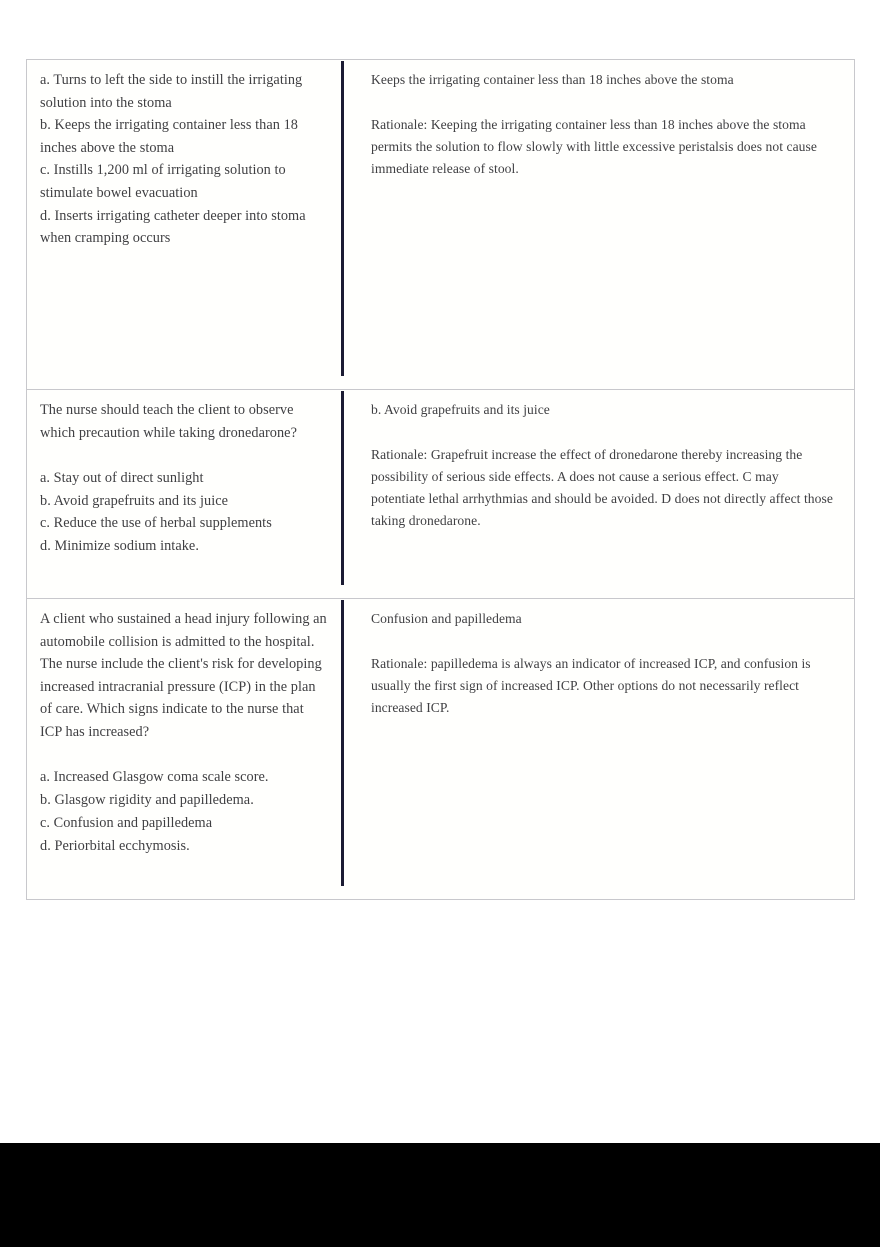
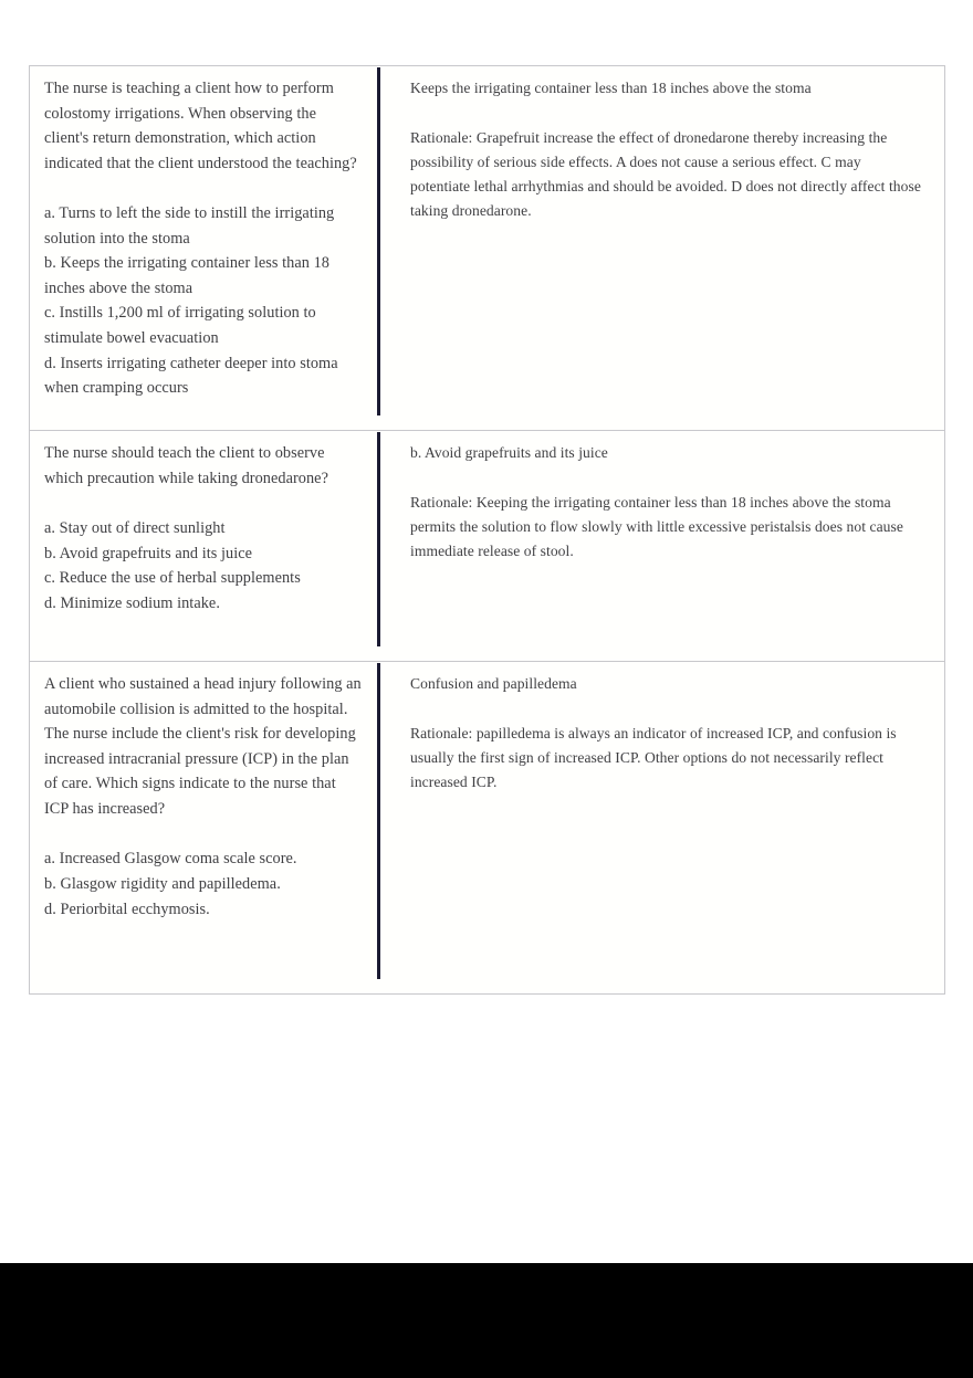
+ The nurse is teaching a client how to perform colostomy irrigations. When observing the client's return demonstration, which action indicated that the client understood the teaching?
  a. Turns to left the side to instill the irrigating solution into the stoma
  b. Keeps the irrigating container less than 18 inches above the stoma
  c. Instills 1,200 ml of irrigating solution to stimulate bowel evacuation
  d. Inserts irrigating catheter deeper into stoma when cramping occurs
  Keeps the irrigating container less than 18 inches above the stoma
- Rationale: Keeping the irrigating container less than 18 inches above the stoma permits the solution to flow slowly with little excessive peristalsis does not cause immediate release of stool.
+ Rationale: Grapefruit increase the effect of dronedarone thereby increasing the possibility of serious side effects. A does not cause a serious effect. C may potentiate lethal arrhythmias and should be avoided. D does not directly affect those taking dronedarone.
  The nurse should teach the client to observe which precaution while taking dronedarone?
  a. Stay out of direct sunlight
  b. Avoid grapefruits and its juice
  c. Reduce the use of herbal supplements
  d. Minimize sodium intake.
  b. Avoid grapefruits and its juice
- Rationale: Grapefruit increase the effect of dronedarone thereby increasing the possibility of serious side effects. A does not cause a serious effect. C may potentiate lethal arrhythmias and should be avoided. D does not directly affect those taking dronedarone.
+ Rationale: Keeping the irrigating container less than 18 inches above the stoma permits the solution to flow slowly with little excessive peristalsis does not cause immediate release of stool.
  A client who sustained a head injury following an automobile collision is admitted to the hospital. The nurse include the client's risk for developing increased intracranial pressure (ICP) in the plan of care. Which signs indicate to the nurse that ICP has increased?
  a. Increased Glasgow coma scale score.
  b. Glasgow rigidity and papilledema.
- c. Confusion and papilledema
  d. Periorbital ecchymosis.
  Confusion and papilledema
  Rationale: papilledema is always an indicator of increased ICP, and confusion is usually the first sign of increased ICP. Other options do not necessarily reflect increased ICP.
